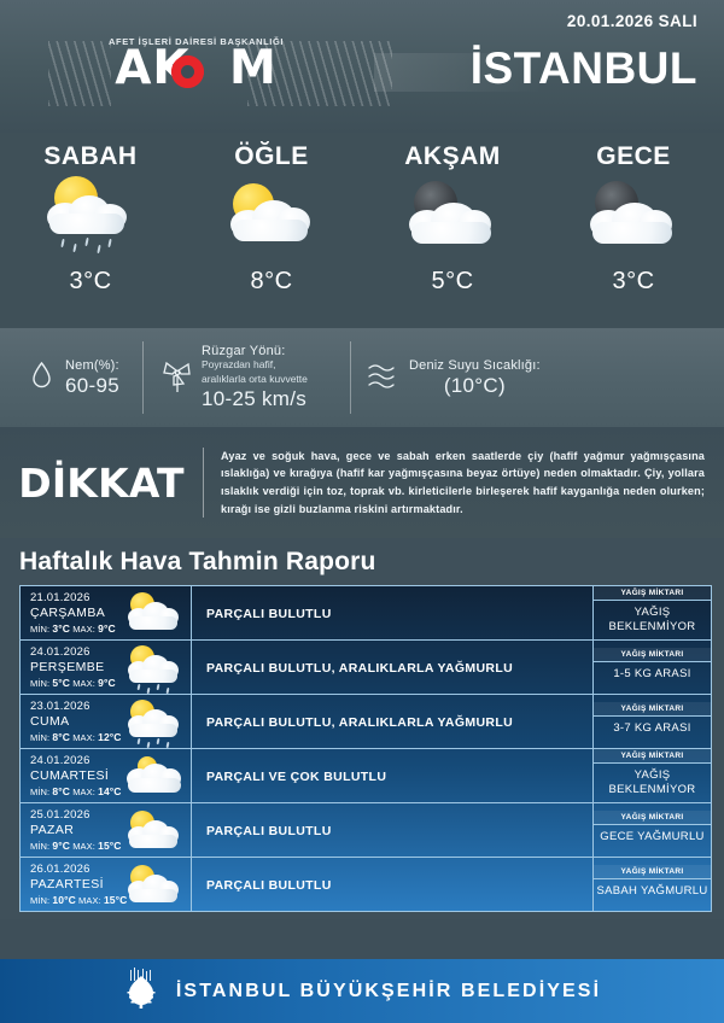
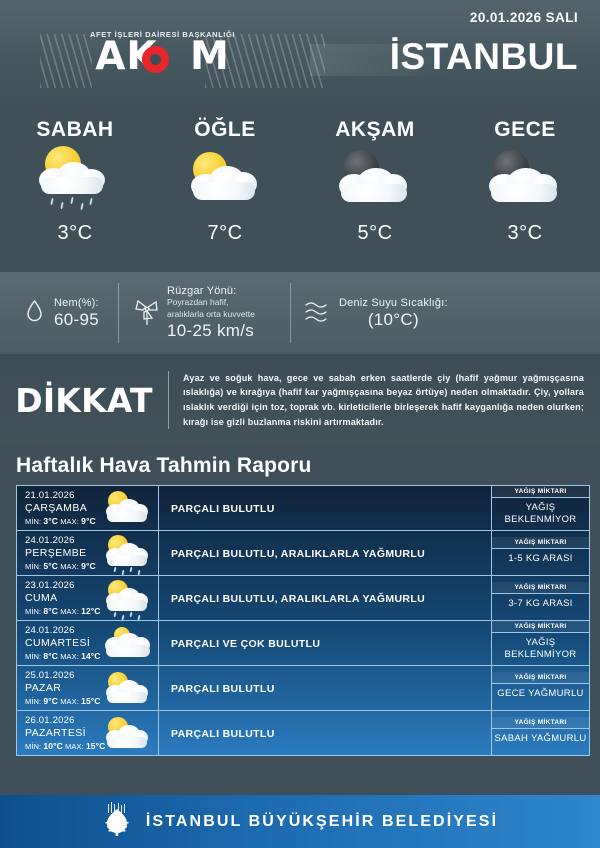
  AFET İŞLERİ DAİRESİ BAŞKANLIĞI
  AK M
  20.01.2026 SALI
  İSTANBUL
  SABAH
  3°C
  ÖĞLE
- 8°C
+ 7°C
  AKŞAM
  5°C
  GECE
  3°C
  Nem(%):
  60-95
  Rüzgar Yönü:
  Poyrazdan hafif,
  aralıklarla orta kuvvette
  10-25 km/s
  Deniz Suyu Sıcaklığı:
  (10°C)
  DİKKAT
  Ayaz ve soğuk hava, gece ve sabah erken saatlerde çiy (hafif yağmur yağmışçasına ıslaklığa) ve kırağıya (hafif kar yağmışçasına beyaz örtüye) neden olmaktadır. Çiy, yollara ıslaklık verdiği için toz, toprak vb. kirleticilerle birleşerek hafif kayganlığa neden olurken; kırağı ise gizli buzlanma riskini artırmaktadır.
  Haftalık Hava Tahmin Raporu
  21.01.2026 ÇARŞAMBA MİN: 3°C MAX: 9°C	PARÇALI BULUTLU	YAĞIŞ BEKLENMİYOR
  24.01.2026 PERŞEMBE MİN: 5°C MAX: 9°C	PARÇALI BULUTLU, ARALIKLARLA YAĞMURLU	1-5 KG ARASI
  23.01.2026 CUMA MİN: 8°C MAX: 12°C	PARÇALI BULUTLU, ARALIKLARLA YAĞMURLU	3-7 KG ARASI
  24.01.2026 CUMARTESİ MİN: 8°C MAX: 14°C	PARÇALI VE ÇOK BULUTLU	YAĞIŞ BEKLENMİYOR
  25.01.2026 PAZAR MİN: 9°C MAX: 15°C	PARÇALI BULUTLU	GECE YAĞMURLU
  26.01.2026 PAZARTESİ MİN: 10°C MAX: 15°C	PARÇALI BULUTLU	SABAH YAĞMURLU
  İSTANBUL BÜYÜKŞEHİR BELEDİYESİ
